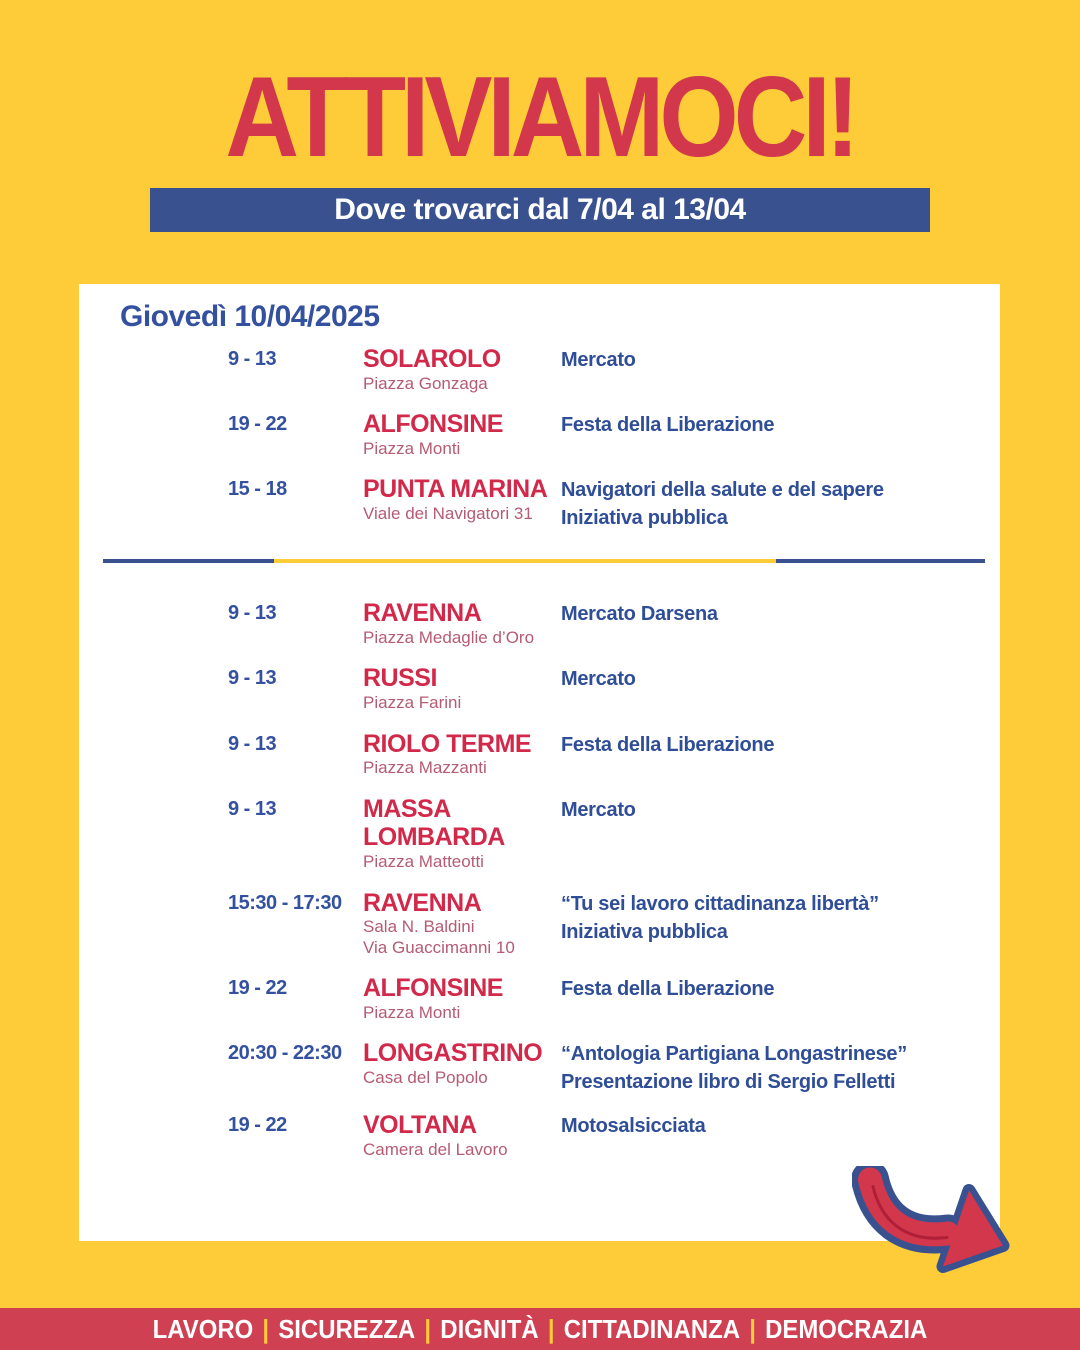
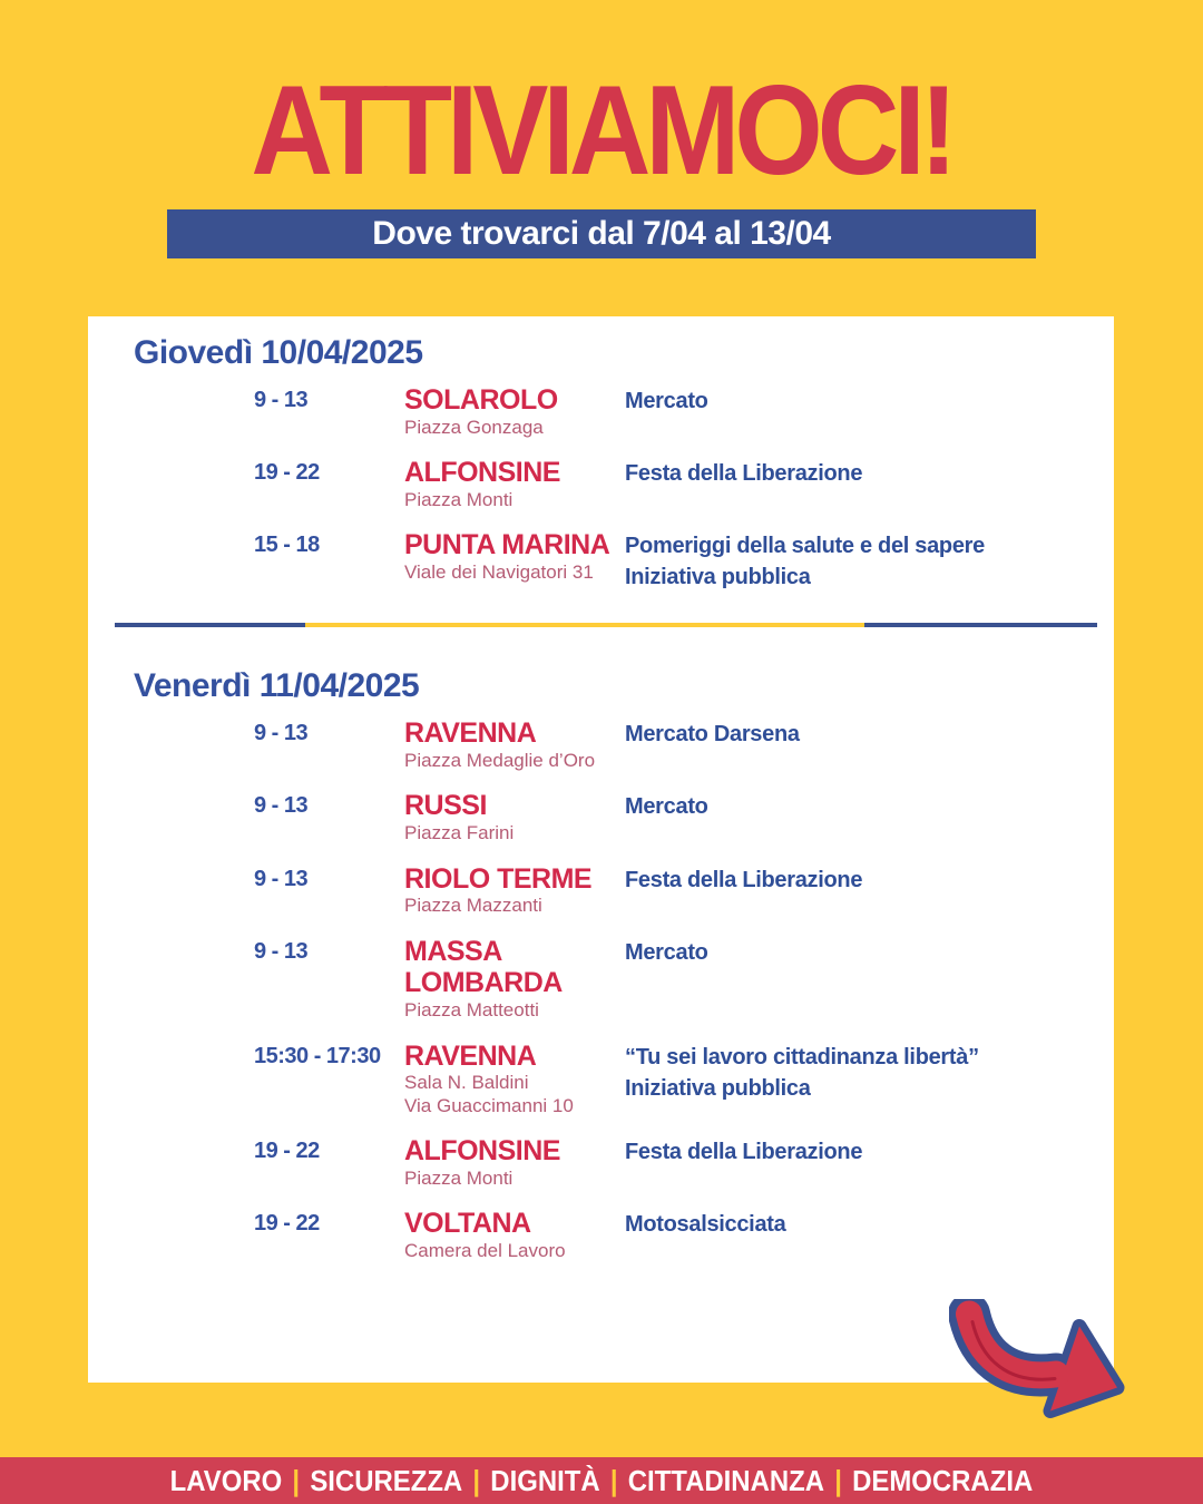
  ATTIVIAMOCI!
  Dove trovarci dal 7/04 al 13/04
  Giovedì 10/04/2025
  9 - 13
  SOLAROLO
  Piazza Gonzaga
  Mercato
  19 - 22
  ALFONSINE
  Piazza Monti
  Festa della Liberazione
  15 - 18
  PUNTA MARINA
  Viale dei Navigatori 31
- Navigatori della salute e del sapere
+ Pomeriggi della salute e del sapere
  Iniziativa pubblica
+ Venerdì 11/04/2025
  9 - 13
  RAVENNA
  Piazza Medaglie d’Oro
  Mercato Darsena
  9 - 13
  RUSSI
  Piazza Farini
  Mercato
  9 - 13
  RIOLO TERME
  Piazza Mazzanti
  Festa della Liberazione
  9 - 13
  MASSA LOMBARDA
  Piazza Matteotti
  Mercato
  15:30 - 17:30
  RAVENNA
  Sala N. Baldini
  Via Guaccimanni 10
  “Tu sei lavoro cittadinanza libertà”
  Iniziativa pubblica
  19 - 22
  ALFONSINE
  Piazza Monti
  Festa della Liberazione
- 20:30 - 22:30
- LONGASTRINO
- Casa del Popolo
- “Antologia Partigiana Longastrinese”
- Presentazione libro di Sergio Felletti
  19 - 22
  VOLTANA
  Camera del Lavoro
  Motosalsicciata
  LAVORO | SICUREZZA | DIGNITÀ | CITTADINANZA | DEMOCRAZIA
